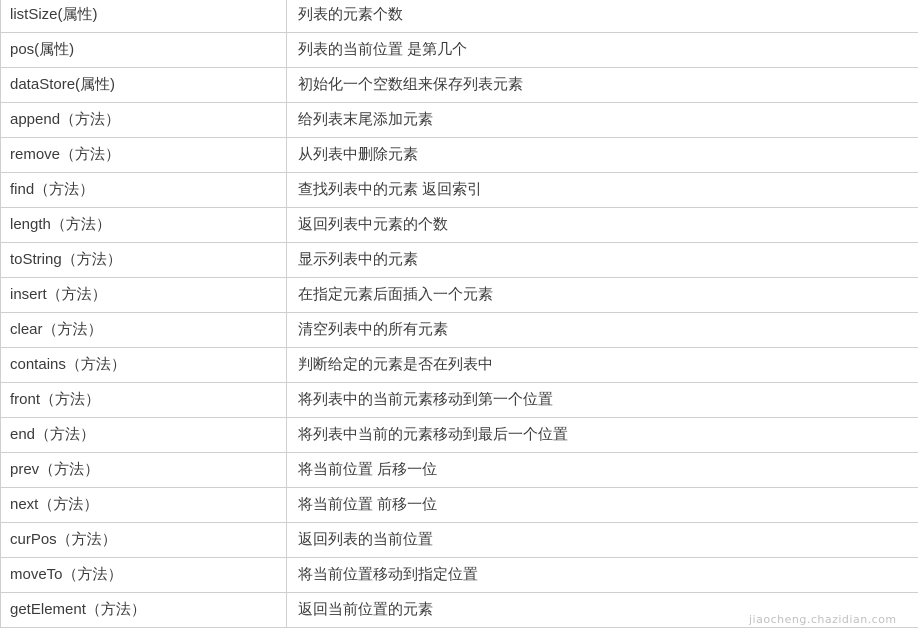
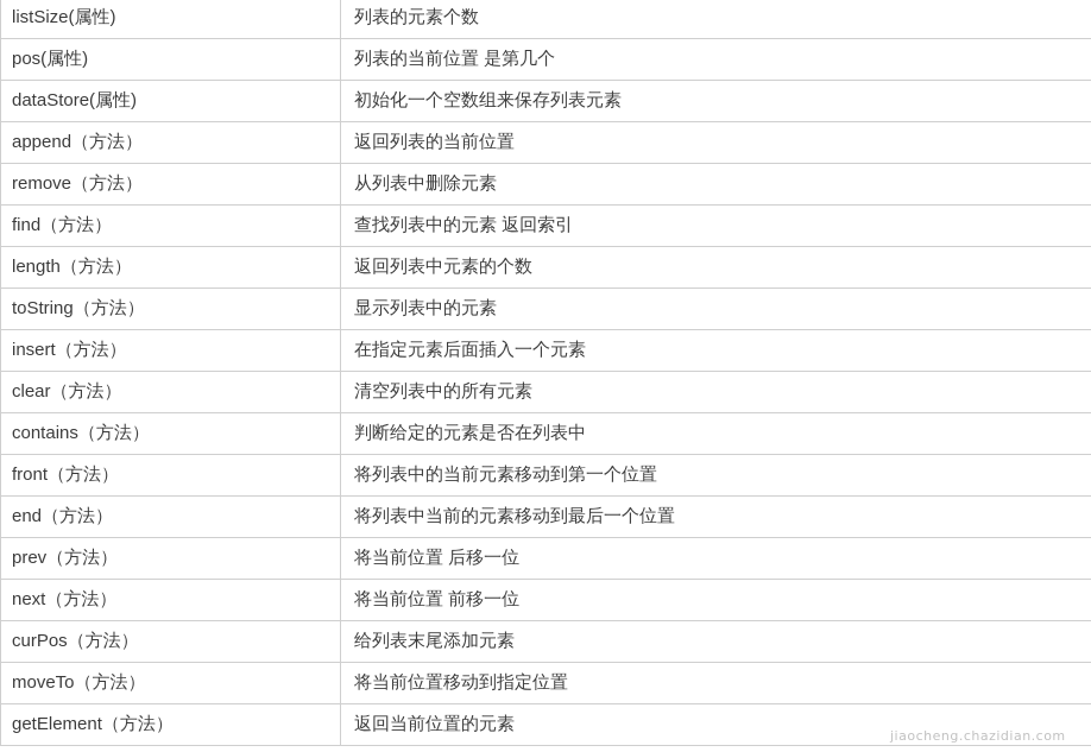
  listSize(属性)	列表的元素个数
  pos(属性)	列表的当前位置 是第几个
  dataStore(属性)	初始化一个空数组来保存列表元素
- append（方法）	给列表末尾添加元素
+ append（方法）	返回列表的当前位置
  remove（方法）	从列表中删除元素
  find（方法）	查找列表中的元素 返回索引
  length（方法）	返回列表中元素的个数
  toString（方法）	显示列表中的元素
  insert（方法）	在指定元素后面插入一个元素
  clear（方法）	清空列表中的所有元素
  contains（方法）	判断给定的元素是否在列表中
  front（方法）	将列表中的当前元素移动到第一个位置
  end（方法）	将列表中当前的元素移动到最后一个位置
  prev（方法）	将当前位置 后移一位
  next（方法）	将当前位置 前移一位
- curPos（方法）	返回列表的当前位置
+ curPos（方法）	给列表末尾添加元素
  moveTo（方法）	将当前位置移动到指定位置
  getElement（方法）	返回当前位置的元素
  jiaocheng.chazidian.com
